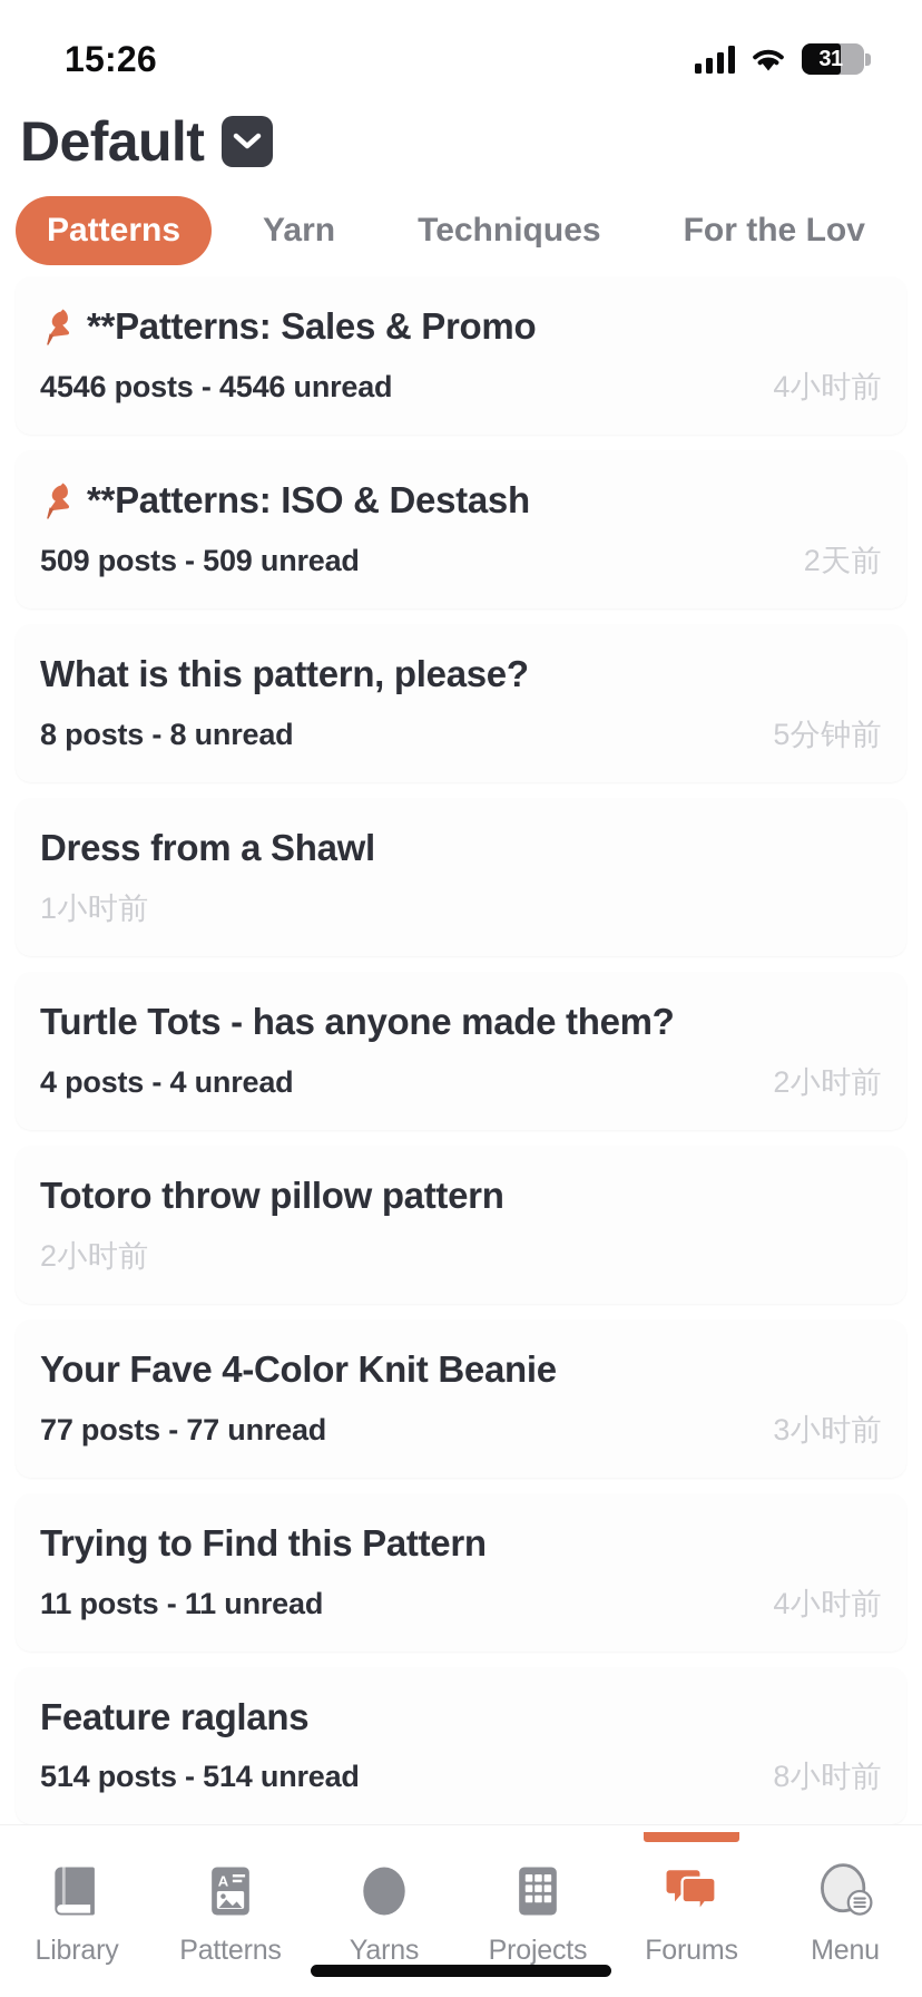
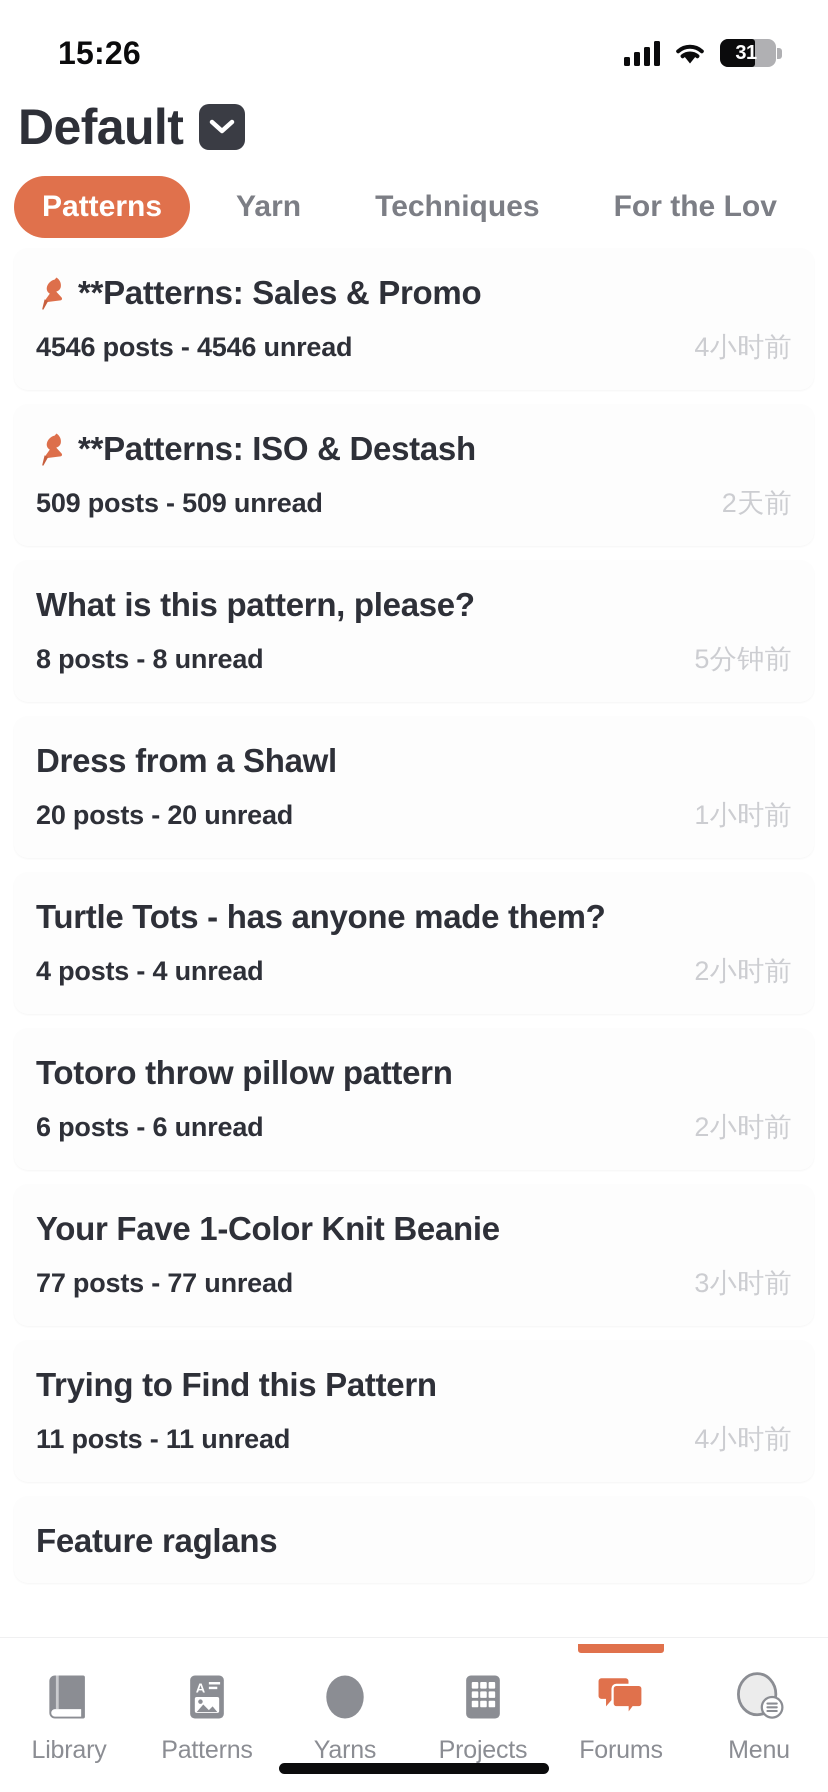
  15:26
  31
  Default
  Patterns
  Yarn
  Techniques
  For the Lov
  **Patterns: Sales & Promo
  4546 posts - 4546 unread
  4小时前
  **Patterns: ISO & Destash
  509 posts - 509 unread
  2天前
  What is this pattern, please?
  8 posts - 8 unread
  5分钟前
  Dress from a Shawl
+ 20 posts - 20 unread
  1小时前
  Turtle Tots - has anyone made them?
  4 posts - 4 unread
  2小时前
  Totoro throw pillow pattern
+ 6 posts - 6 unread
  2小时前
- Your Fave 4-Color Knit Beanie
+ Your Fave 1-Color Knit Beanie
  77 posts - 77 unread
  3小时前
  Trying to Find this Pattern
  11 posts - 11 unread
  4小时前
  Feature raglans
- 514 posts - 514 unread
- 8小时前
  Library
  A
  Patterns
  Yarns
  Projects
  Forums
  Menu
